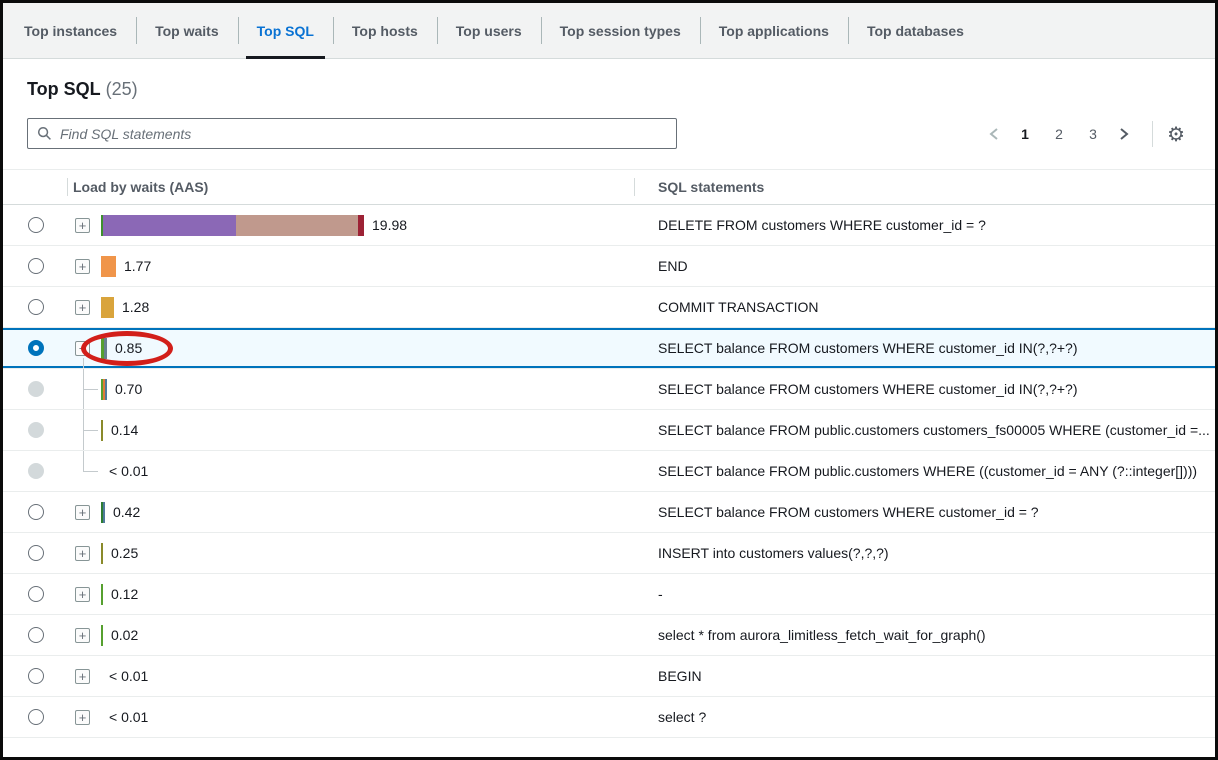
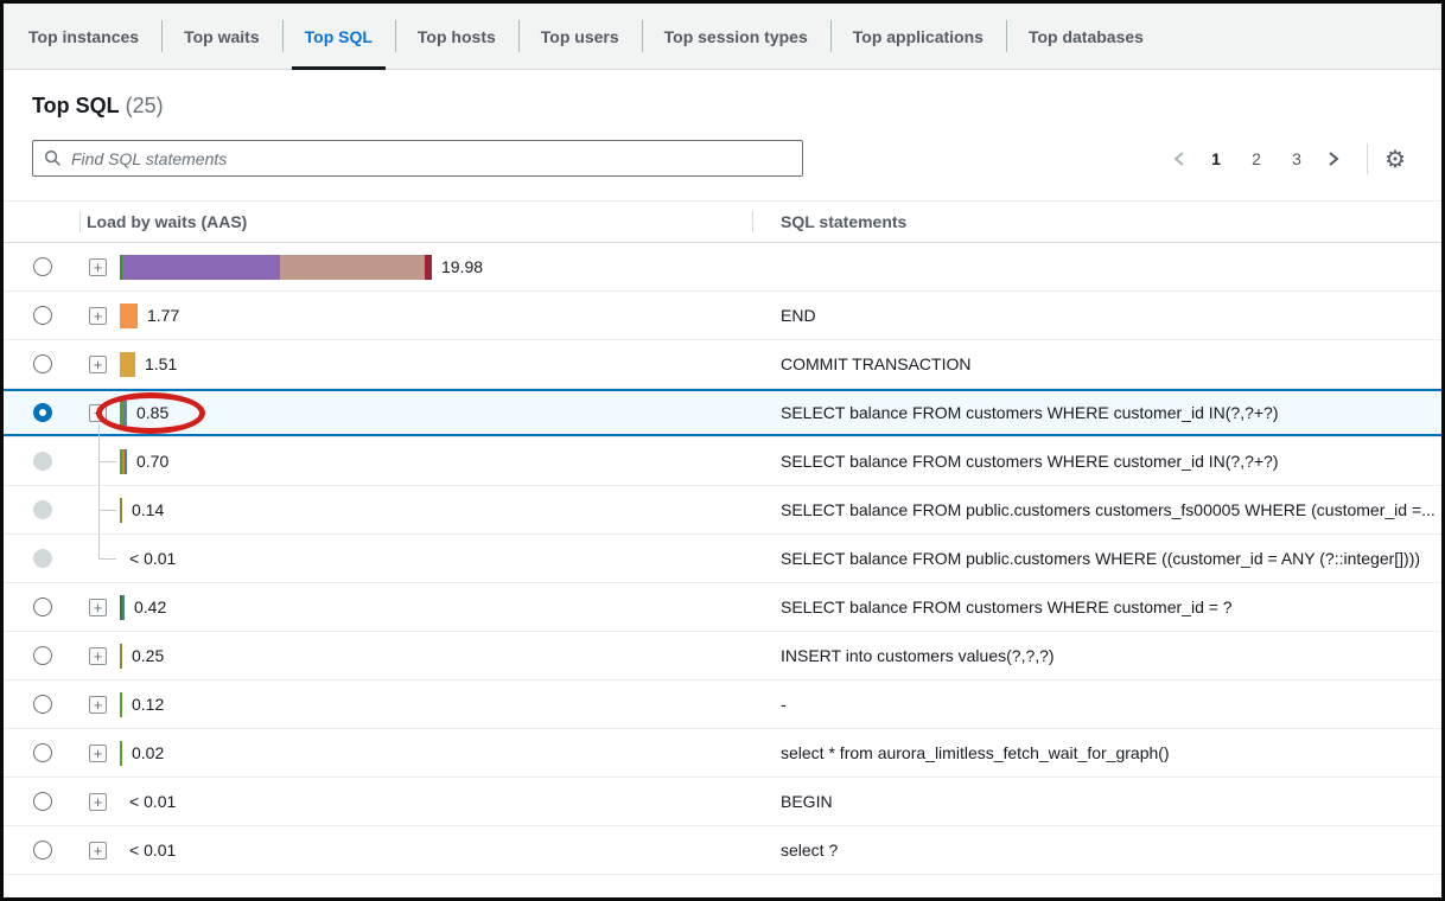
  Top instances
  Top waits
  Top SQL
  Top hosts
  Top users
  Top session types
  Top applications
  Top databases
  Top SQL (25)
  Find SQL statements
  1
  2
  3
  ⚙
  Load by waits (AAS)
  SQL statements
  +
  19.98
- DELETE FROM customers WHERE customer_id = ?
  +
  1.77
  END
  +
- 1.28
+ 1.51
  COMMIT TRANSACTION
  −
  0.85
  SELECT balance FROM customers WHERE customer_id IN(?,?+?)
  0.70
  SELECT balance FROM customers WHERE customer_id IN(?,?+?)
  0.14
  SELECT balance FROM public.customers customers_fs00005 WHERE (customer_id =...
  < 0.01
  SELECT balance FROM public.customers WHERE ((customer_id = ANY (?::integer[])))
  +
  0.42
  SELECT balance FROM customers WHERE customer_id = ?
  +
  0.25
  INSERT into customers values(?,?,?)
  +
  0.12
  -
  +
  0.02
  select * from aurora_limitless_fetch_wait_for_graph()
  +
  < 0.01
  BEGIN
  +
  < 0.01
  select ?
